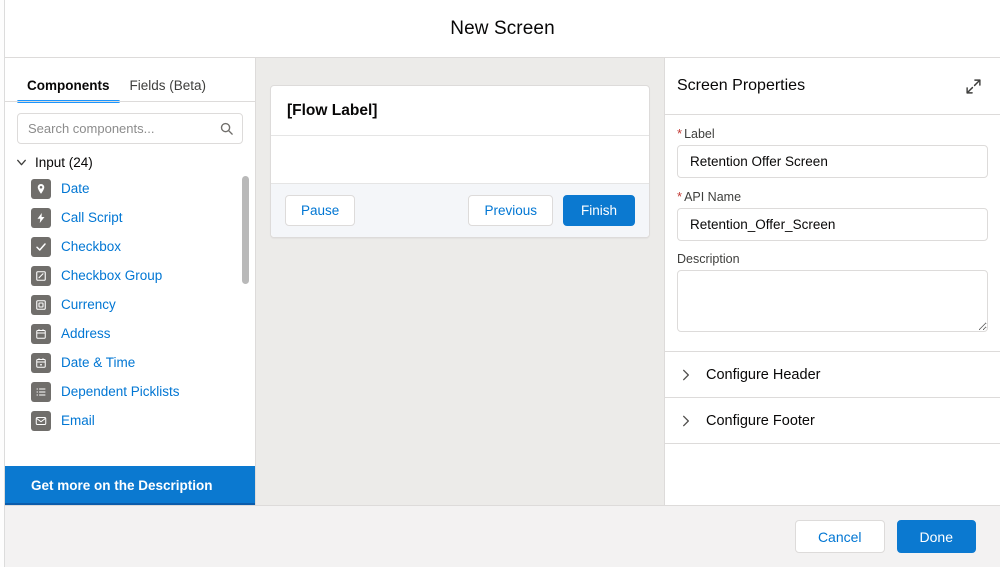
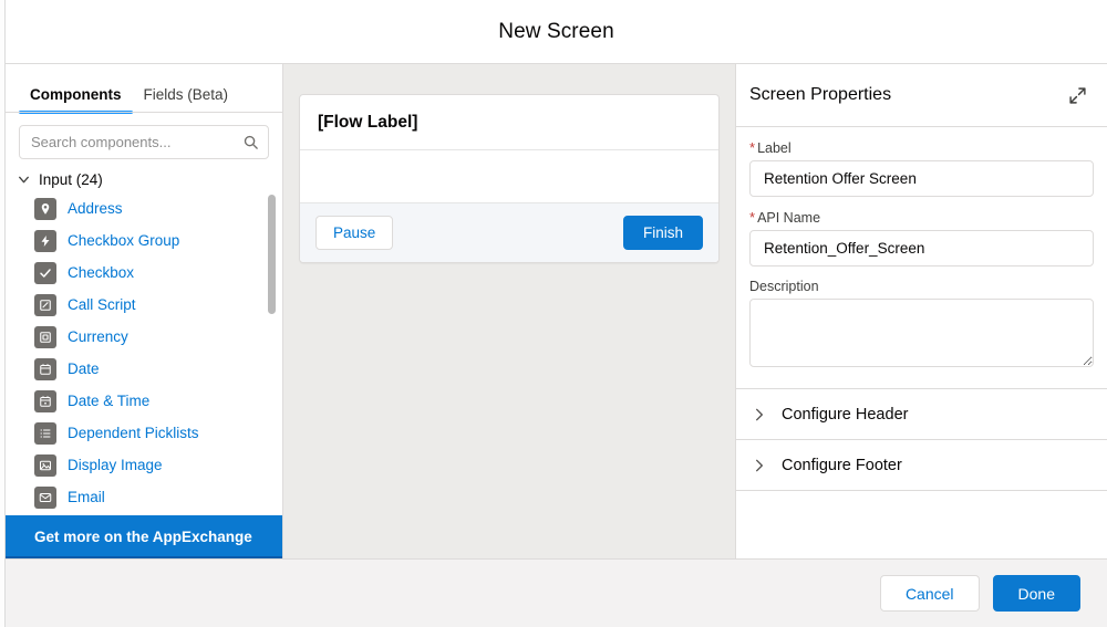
  New Screen
  Components
  Fields (Beta)
  Search components...
  Input (24)
- Date
+ Address
- Call Script
+ Checkbox Group
  Checkbox
- Checkbox Group
+ Call Script
  Currency
- Address
+ Date
  Date & Time
  Dependent Picklists
+ Display Image
  Email
- Get more on the Description
+ Get more on the AppExchange
  [Flow Label]
  Pause
- Previous
  Finish
  Screen Properties
  * Label
  Retention Offer Screen
  * API Name
  Retention_Offer_Screen
  Description
  Configure Header
  Configure Footer
  Cancel
  Done
